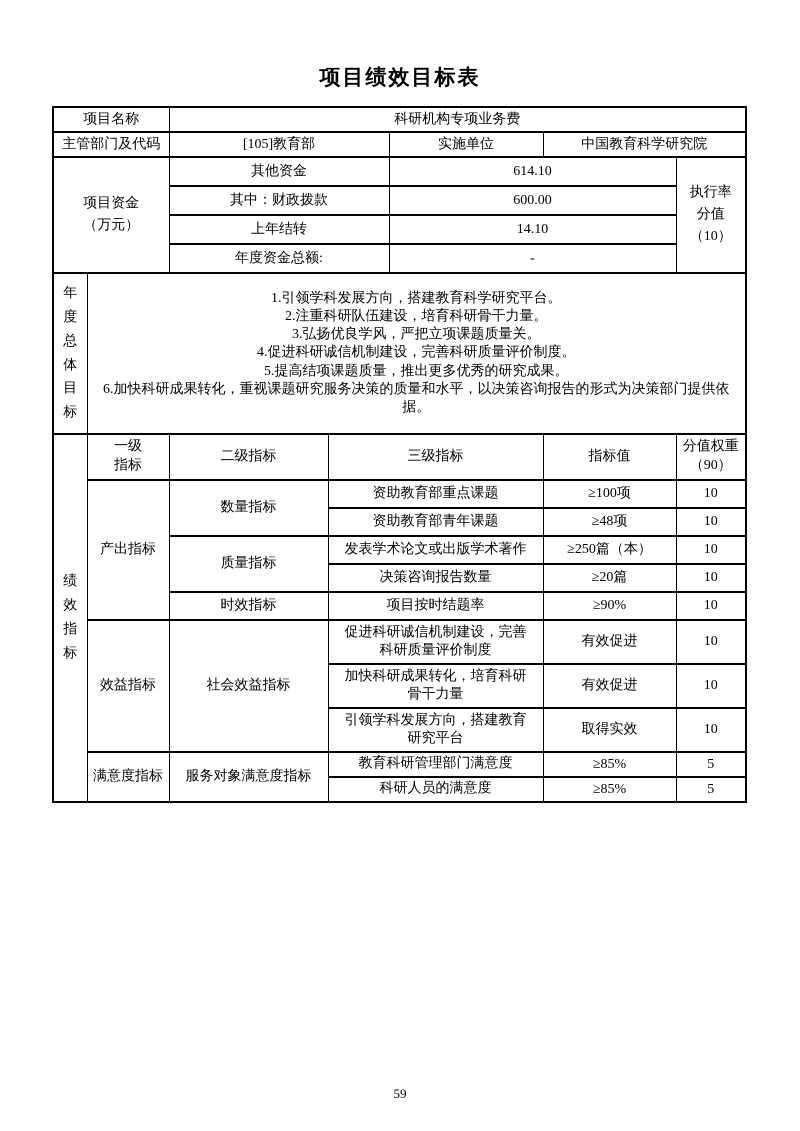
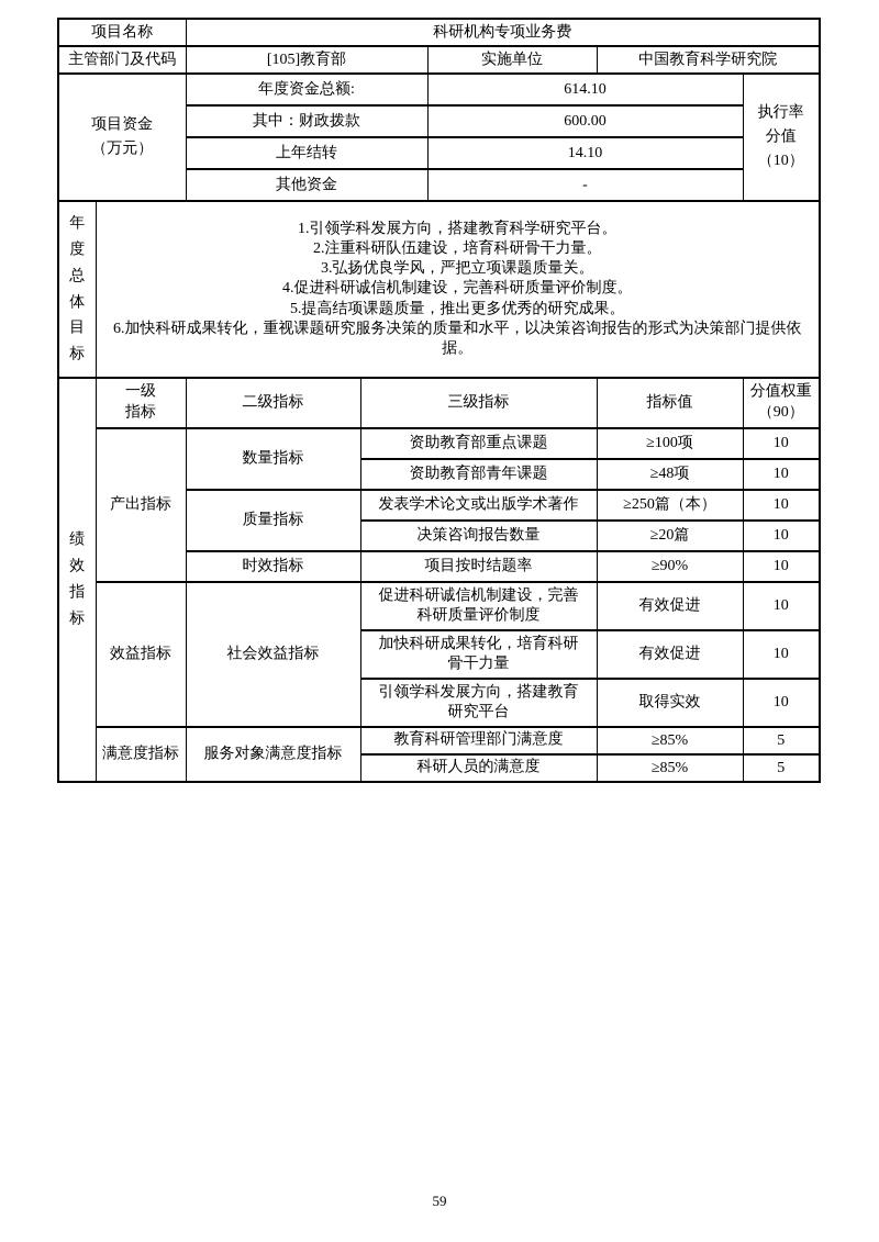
- 项目绩效目标表
  项目名称	科研机构专项业务费
  主管部门及代码	[105]教育部	实施单位	中国教育科学研究院
- 项目资金 （万元）	其他资金	614.10	执行率 分值 （10）
+ 项目资金 （万元）	年度资金总额:	614.10	执行率 分值 （10）
  其中：财政拨款	600.00
  上年结转	14.10
- 年度资金总额:	-
+ 其他资金	-
  年度总体目标	1.引领学科发展方向，搭建教育科学研究平台。 2.注重科研队伍建设，培育科研骨干力量。 3.弘扬优良学风，严把立项课题质量关。 4.促进科研诚信机制建设，完善科研质量评价制度。 5.提高结项课题质量，推出更多优秀的研究成果。 6.加快科研成果转化，重视课题研究服务决策的质量和水平，以决策咨询报告的形式为决策部门提供依据。
  绩效指标	一级 指标	二级指标	三级指标	指标值	分值权重 （90）
  产出指标	数量指标	资助教育部重点课题	≥100项	10
  资助教育部青年课题	≥48项	10
  质量指标	发表学术论文或出版学术著作	≥250篇（本）	10
  决策咨询报告数量	≥20篇	10
  时效指标	项目按时结题率	≥90%	10
  效益指标	社会效益指标	促进科研诚信机制建设，完善 科研质量评价制度	有效促进	10
  加快科研成果转化，培育科研 骨干力量	有效促进	10
  引领学科发展方向，搭建教育 研究平台	取得实效	10
  满意度指标	服务对象满意度指标	教育科研管理部门满意度	≥85%	5
  科研人员的满意度	≥85%	5
  59
